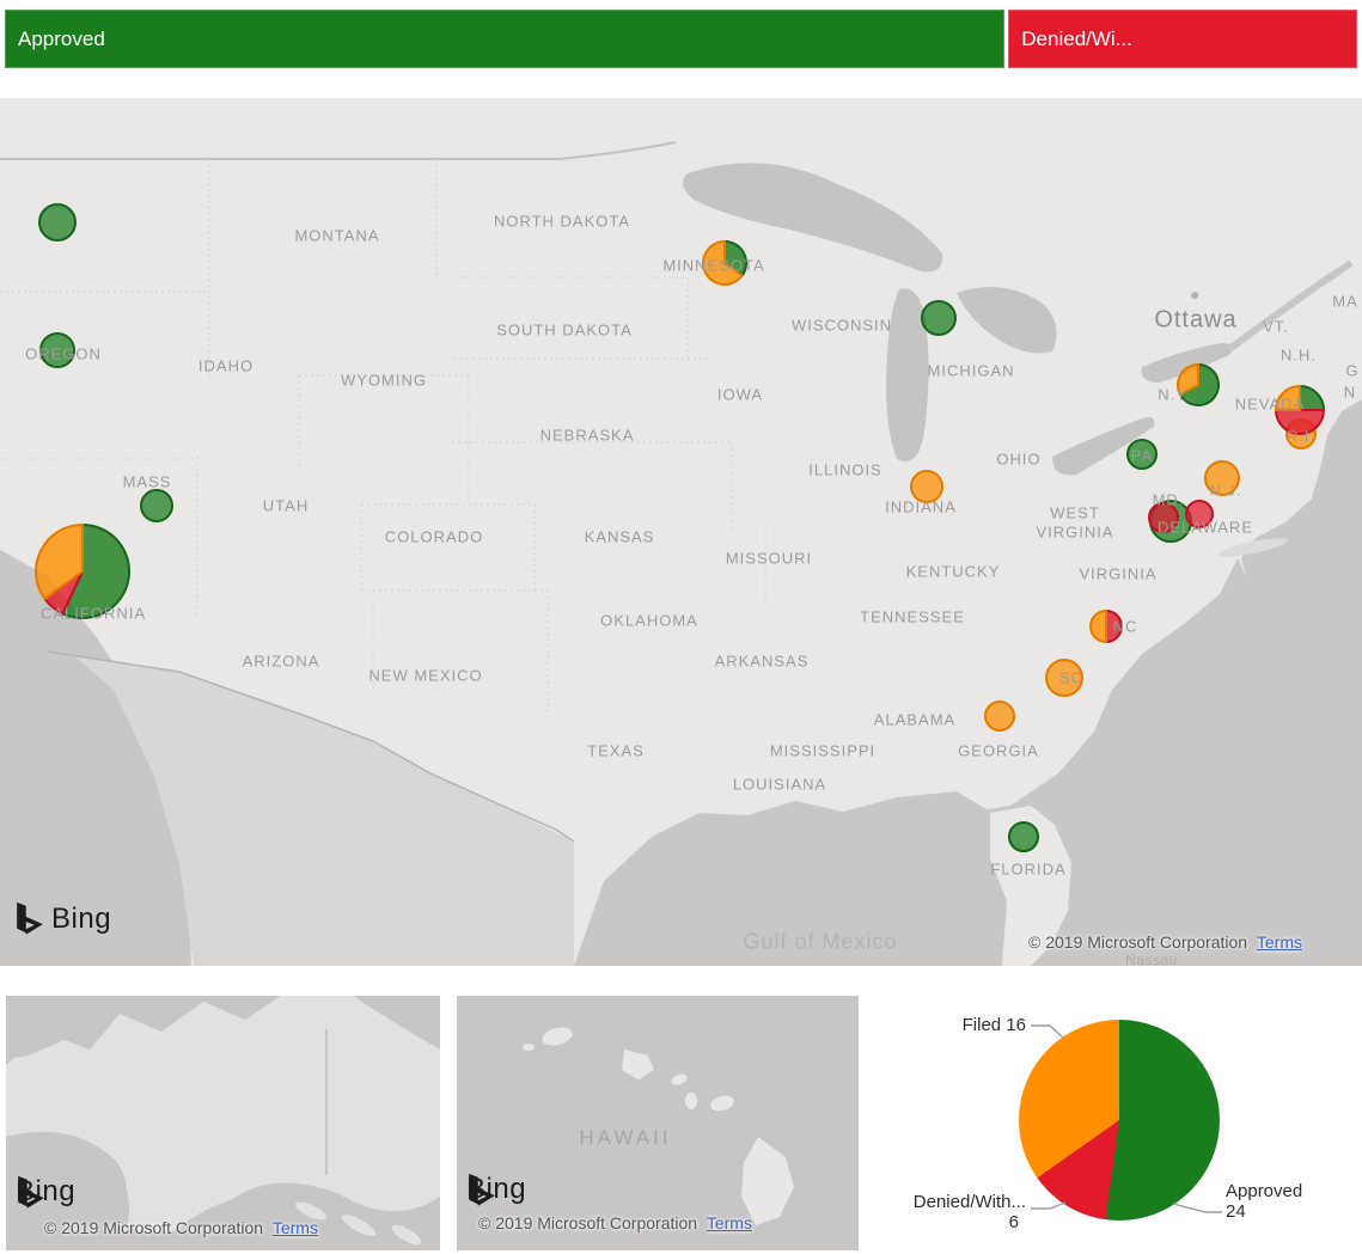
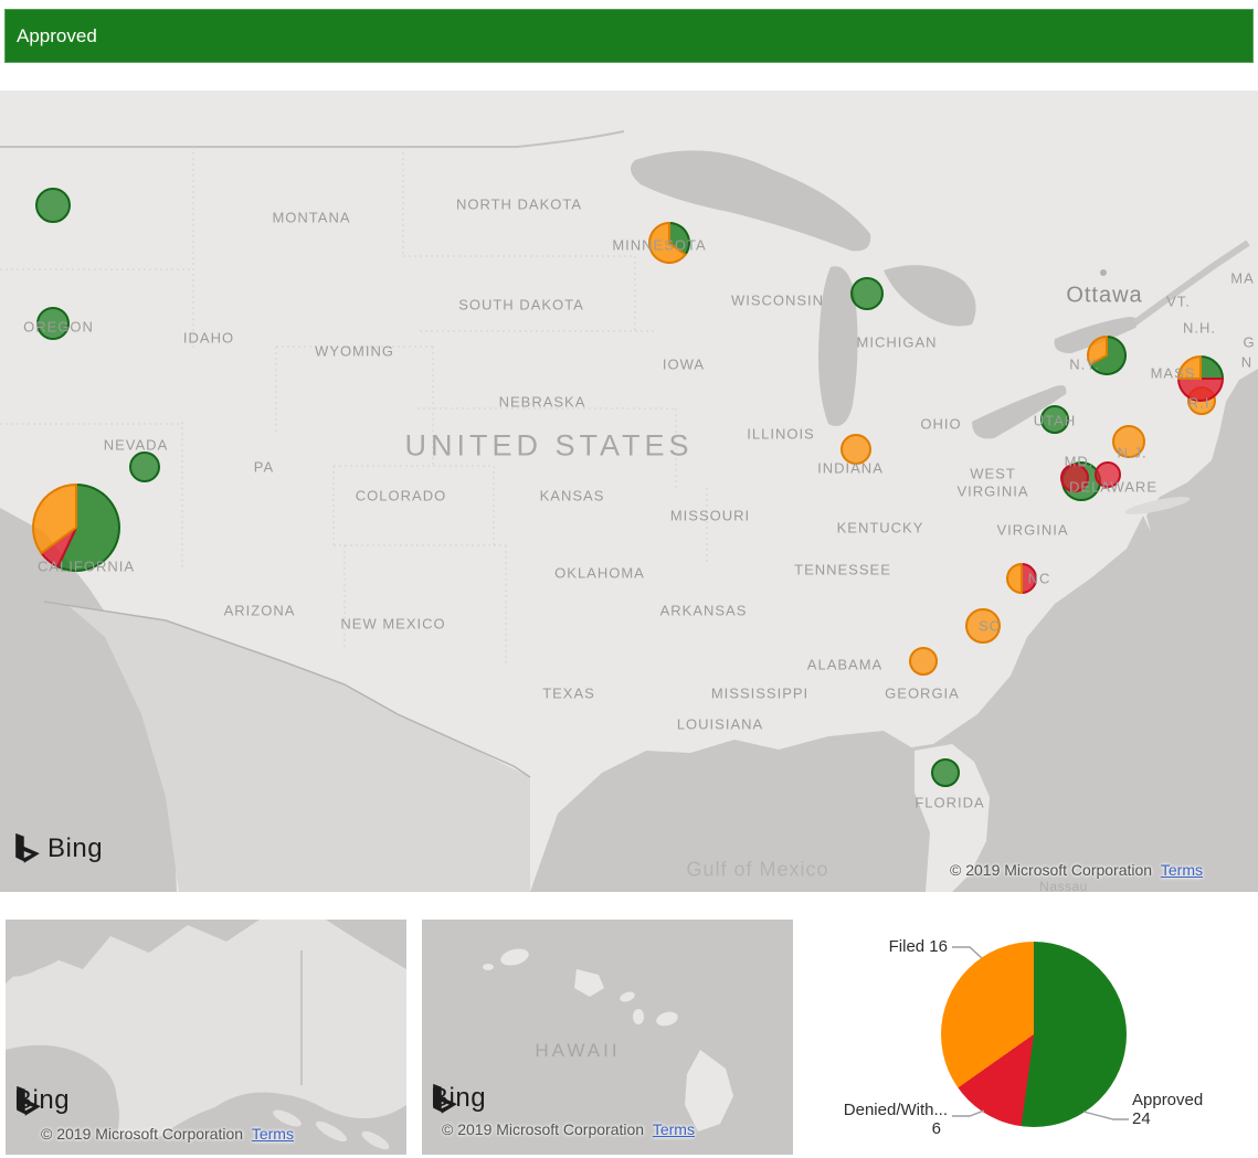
  Approved
- Denied/Wi...
  MONTANA
  NORTH DAKOTA
  MINNESOTA
  SOUTH DAKOTA
  WISCONSIN
  MICHIGAN
  OREGON
  IDAHO
  WYOMING
  IOWA
  NEBRASKA
  ILLINOIS
  INDIANA
  OHIO
- MASS
+ NEVADA
- UTAH
+ PA
+ UNITED STATES
  COLORADO
  KANSAS
  MISSOURI
  KENTUCKY
  WEST
  VIRGINIA
  VIRGINIA
  TENNESSEE
  NC
  OKLAHOMA
  ARKANSAS
  ARIZONA
  NEW MEXICO
  SC
  ALABAMA
  MISSISSIPPI
  GEORGIA
  TEXAS
  LOUISIANA
  FLORIDA
  CALIFORNIA
  N.Y.
  VT.
  N.H.
- NEVADA
+ MASS
  MA
  G
  N
- PA
+ UTAH
  N.J.
  MD.
  DELAWARE
  R.I.
  Ottawa
  Nassau
  Bing
  © 2019 Microsoft Corporation Terms
  ing
  © 2019 Microsoft Corporation Terms
  HAWAII
  ing
  © 2019 Microsoft Corporation Terms
  Filed 16
  Denied/With...
  6
  Approved
  24
